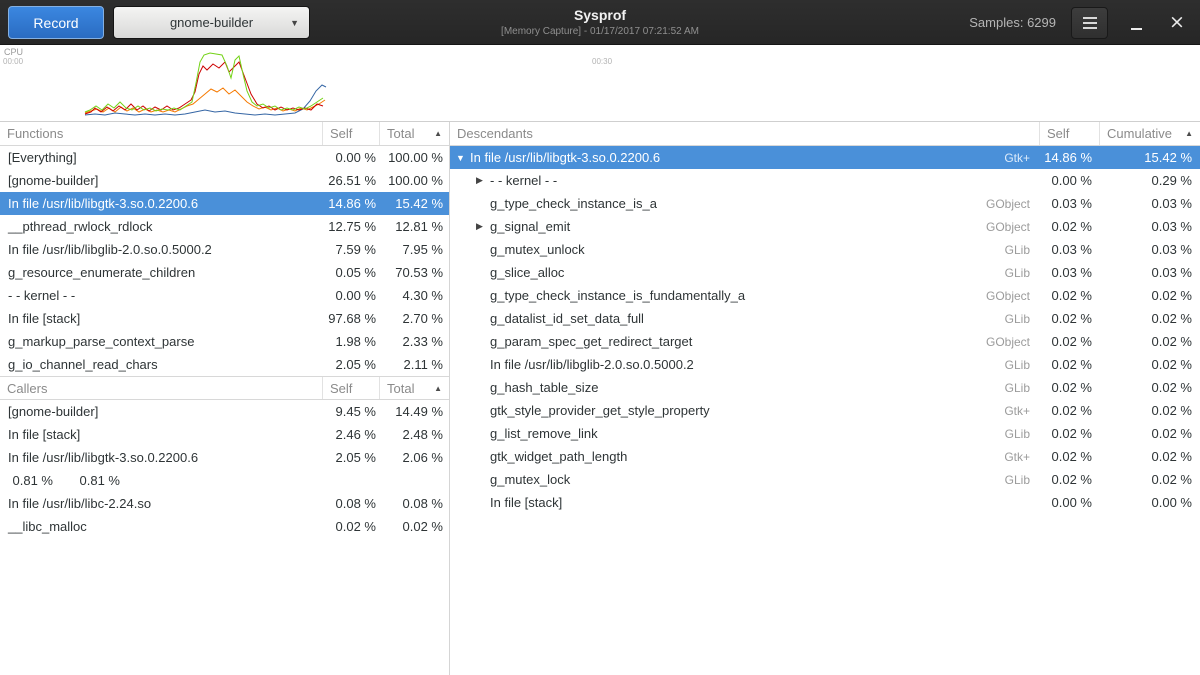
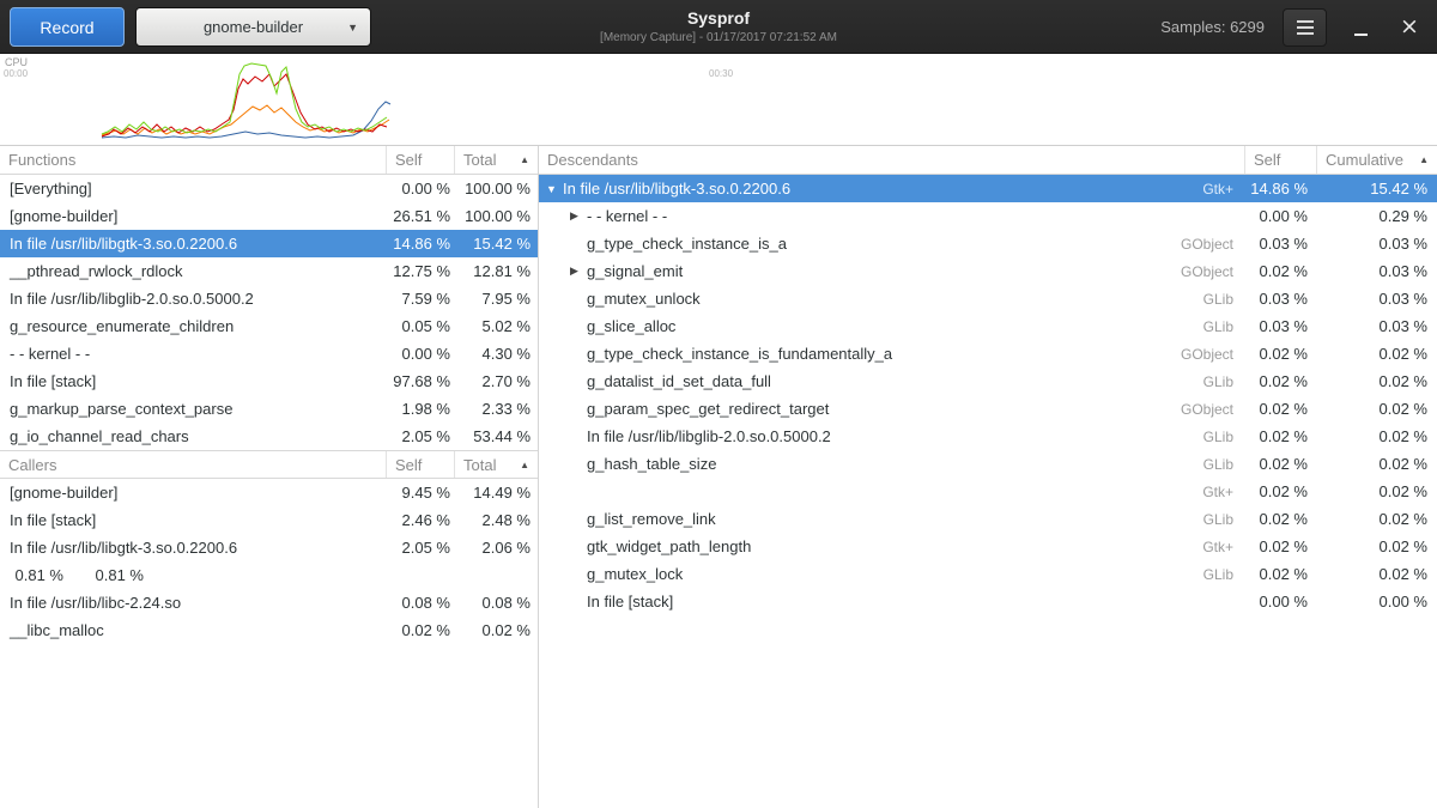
  Record
  gnome-builder
  ▼
  Sysprof
  [Memory Capture] - 01/17/2017 07:21:52 AM
  Samples: 6299
  ×
  CPU
  00:00
  00:30
  Functions
  Self
  Total
  ▲
  [Everything]
  0.00 %
  100.00 %
  [gnome-builder]
  26.51 %
  100.00 %
  In file /usr/lib/libgtk-3.so.0.2200.6
  14.86 %
  15.42 %
  __pthread_rwlock_rdlock
  12.75 %
  12.81 %
  In file /usr/lib/libglib-2.0.so.0.5000.2
  7.59 %
  7.95 %
  g_resource_enumerate_children
  0.05 %
- 70.53 %
+ 5.02 %
  - - kernel - -
  0.00 %
  4.30 %
  In file [stack]
  97.68 %
  2.70 %
  g_markup_parse_context_parse
  1.98 %
  2.33 %
  g_io_channel_read_chars
  2.05 %
- 2.11 %
+ 53.44 %
  Callers
  Self
  Total
  ▲
  [gnome-builder]
  9.45 %
  14.49 %
  In file [stack]
  2.46 %
  2.48 %
  In file /usr/lib/libgtk-3.so.0.2200.6
  2.05 %
  2.06 %
  0.81 %
  0.81 %
  In file /usr/lib/libc-2.24.so
  0.08 %
  0.08 %
  __libc_malloc
  0.02 %
  0.02 %
  Descendants
  Self
  Cumulative
  ▲
  ▼
  In file /usr/lib/libgtk-3.so.0.2200.6
  Gtk+
  14.86 %
  15.42 %
  ▶
  - - kernel - -
  0.00 %
  0.29 %
  g_type_check_instance_is_a
  GObject
  0.03 %
  0.03 %
  ▶
  g_signal_emit
  GObject
  0.02 %
  0.03 %
  g_mutex_unlock
  GLib
  0.03 %
  0.03 %
  g_slice_alloc
  GLib
  0.03 %
  0.03 %
  g_type_check_instance_is_fundamentally_a
  GObject
  0.02 %
  0.02 %
  g_datalist_id_set_data_full
  GLib
  0.02 %
  0.02 %
  g_param_spec_get_redirect_target
  GObject
  0.02 %
  0.02 %
  In file /usr/lib/libglib-2.0.so.0.5000.2
  GLib
  0.02 %
  0.02 %
  g_hash_table_size
  GLib
  0.02 %
  0.02 %
- gtk_style_provider_get_style_property
  Gtk+
  0.02 %
  0.02 %
  g_list_remove_link
  GLib
  0.02 %
  0.02 %
  gtk_widget_path_length
  Gtk+
  0.02 %
  0.02 %
  g_mutex_lock
  GLib
  0.02 %
  0.02 %
  In file [stack]
  0.00 %
  0.00 %
